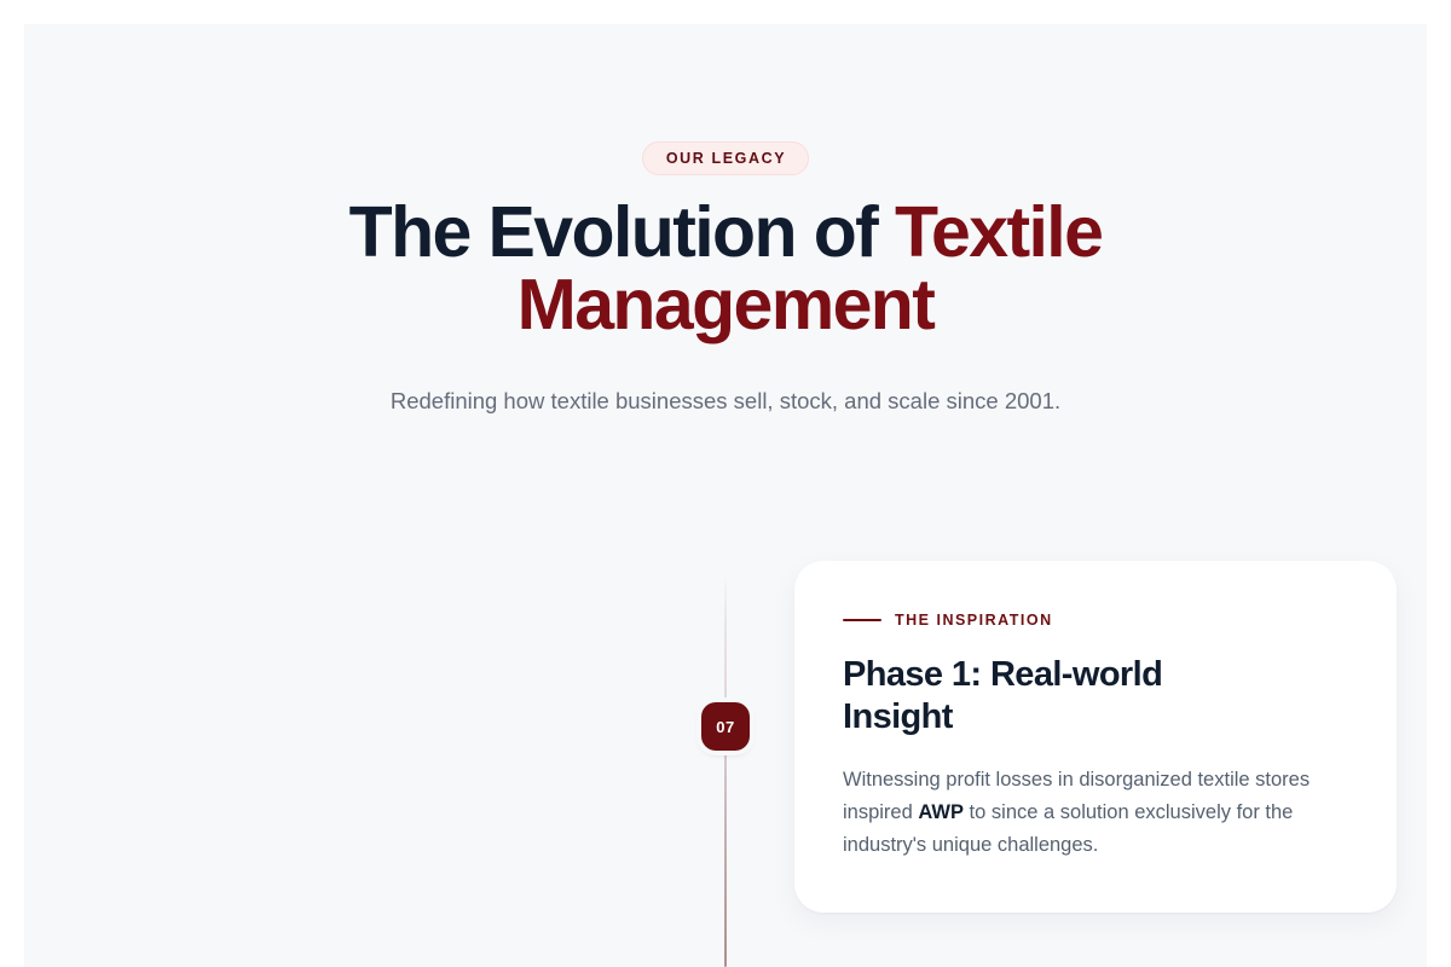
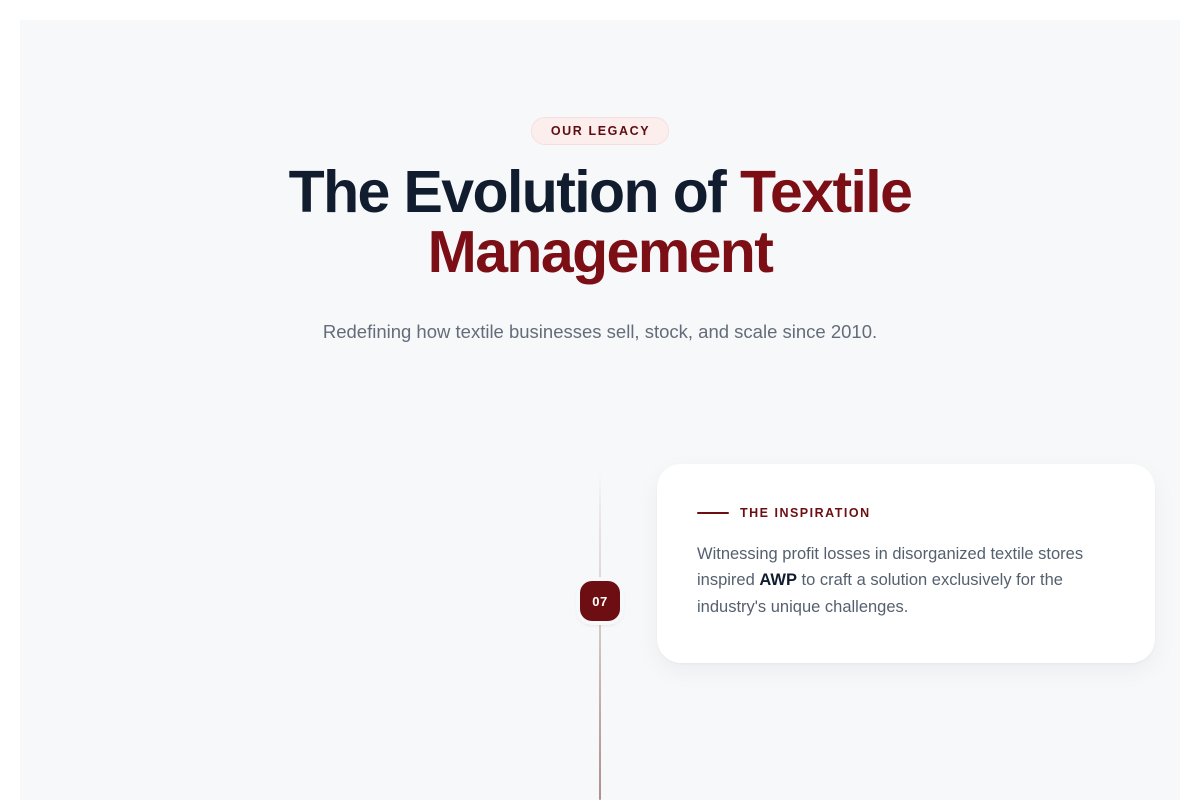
  OUR LEGACY
  The Evolution of Textile Management
- Redefining how textile businesses sell, stock, and scale since 2001.
+ Redefining how textile businesses sell, stock, and scale since 2010.
  07
  THE INSPIRATION
- Phase 1: Real-world Insight
- Witnessing profit losses in disorganized textile stores inspired AWP to since a solution exclusively for the industry's unique challenges.
+ Witnessing profit losses in disorganized textile stores inspired AWP to craft a solution exclusively for the industry's unique challenges.
